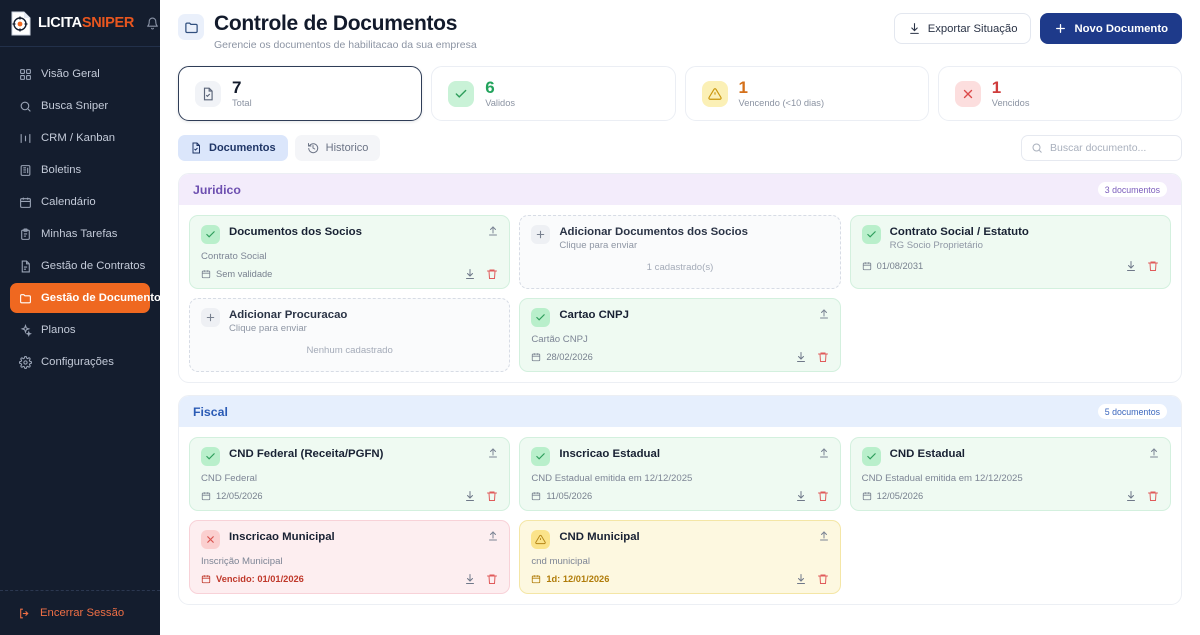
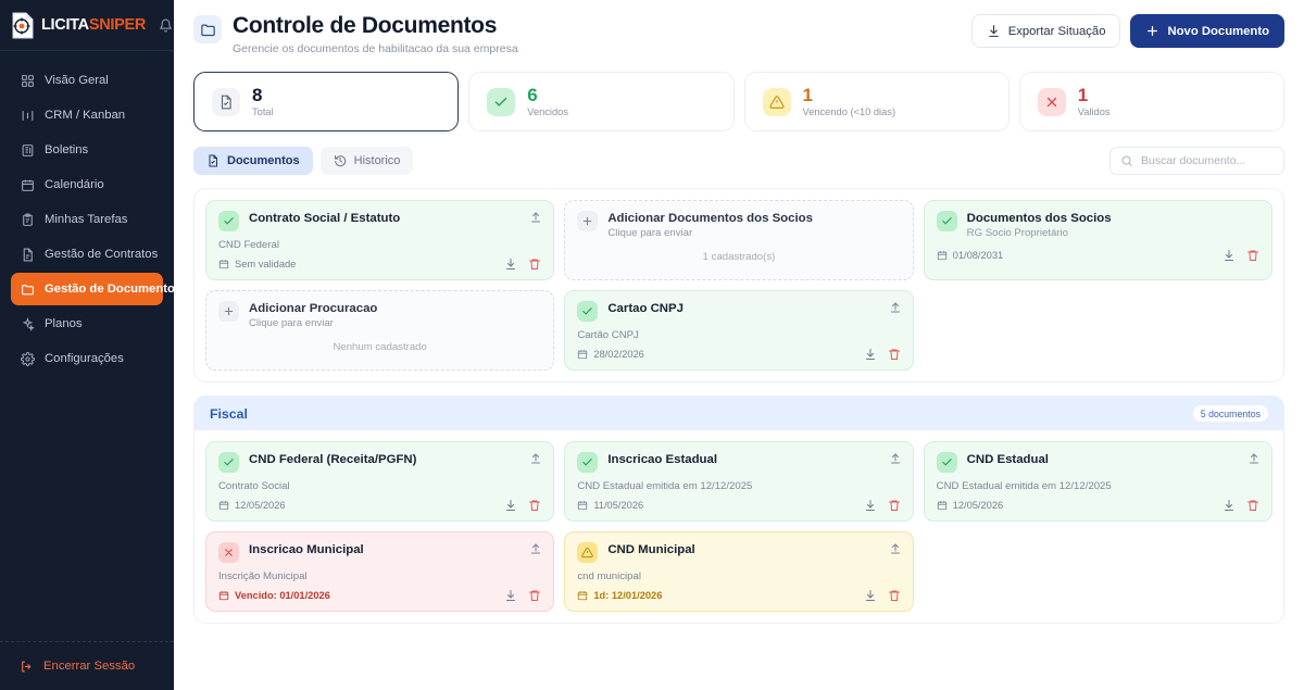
  LICITASNIPER
  Visão Geral
- Busca Sniper
  CRM / Kanban
  Boletins
  Calendário
  Minhas Tarefas
  Gestão de Contratos
  Gestão de Documento
  Planos
  Configurações
  Encerrar Sessão
  Controle de Documentos
  Gerencie os documentos de habilitacao da sua empresa
  Exportar Situação
  Novo Documento
- 7
+ 8
  Total
  6
- Validos
+ Vencidos
  1
  Vencendo (<10 dias)
  1
- Vencidos
+ Validos
  Documentos
  Historico
  Buscar documento...
- Juridico
- 3 documentos
- Documentos dos Socios
+ Contrato Social / Estatuto
- Contrato Social
+ CND Federal
  Sem validade
  Adicionar Documentos dos Socios
  Clique para enviar
  1 cadastrado(s)
- Contrato Social / Estatuto
+ Documentos dos Socios
  RG Socio Proprietário
  01/08/2031
  Adicionar Procuracao
  Clique para enviar
  Nenhum cadastrado
  Cartao CNPJ
  Cartão CNPJ
  28/02/2026
  Fiscal
  5 documentos
  CND Federal (Receita/PGFN)
- CND Federal
+ Contrato Social
  12/05/2026
  Inscricao Estadual
  CND Estadual emitida em 12/12/2025
  11/05/2026
  CND Estadual
  CND Estadual emitida em 12/12/2025
  12/05/2026
  Inscricao Municipal
  Inscrição Municipal
  Vencido: 01/01/2026
  CND Municipal
  cnd municipal
  1d: 12/01/2026
